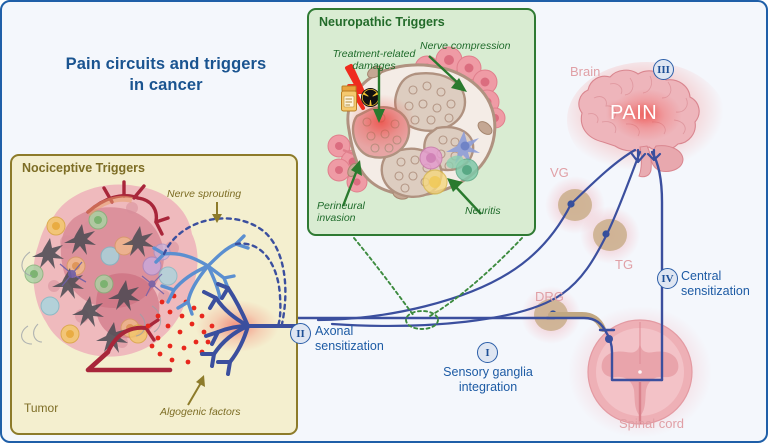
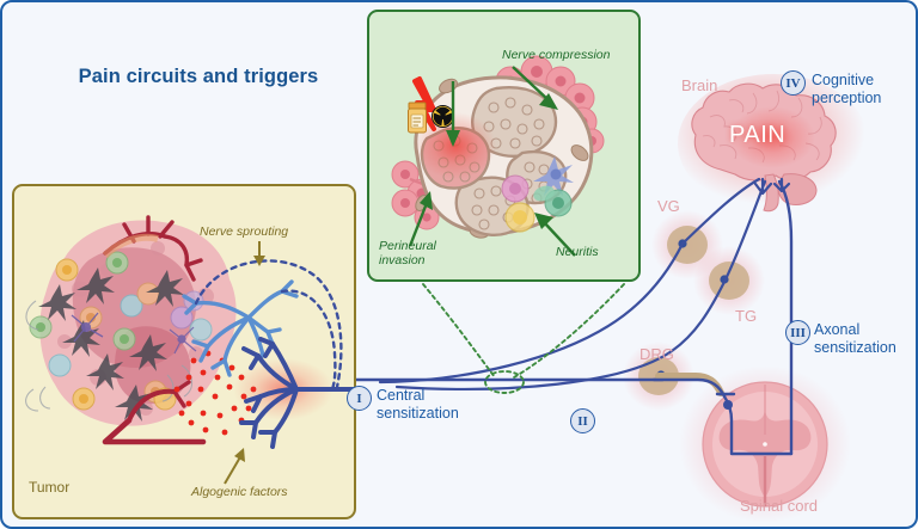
  Pain circuits and triggers
- in cancer
- Nociceptive Triggers
  Nerve sprouting
  Algogenic factors
  Tumor
- Neuropathic Triggers
- Treatment-related
- damages
  Nerve compression
  Perineural
  invasion
  Neuritis
  Brain
  PAIN
  VG
  TG
  DRG
  Spinal cord
- II
+ I
- Axonal
+ Central
  sensitization
- I
+ II
- Sensory ganglia
- integration
- IV
+ III
- Central
+ Axonal
  sensitization
- III
+ IV
+ Cognitive
+ perception
